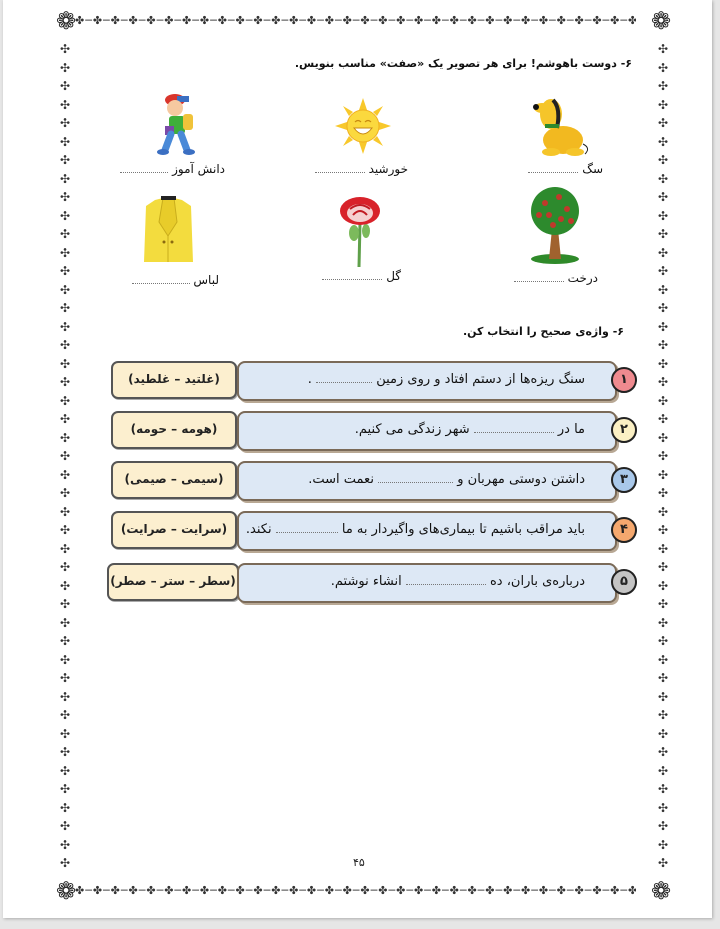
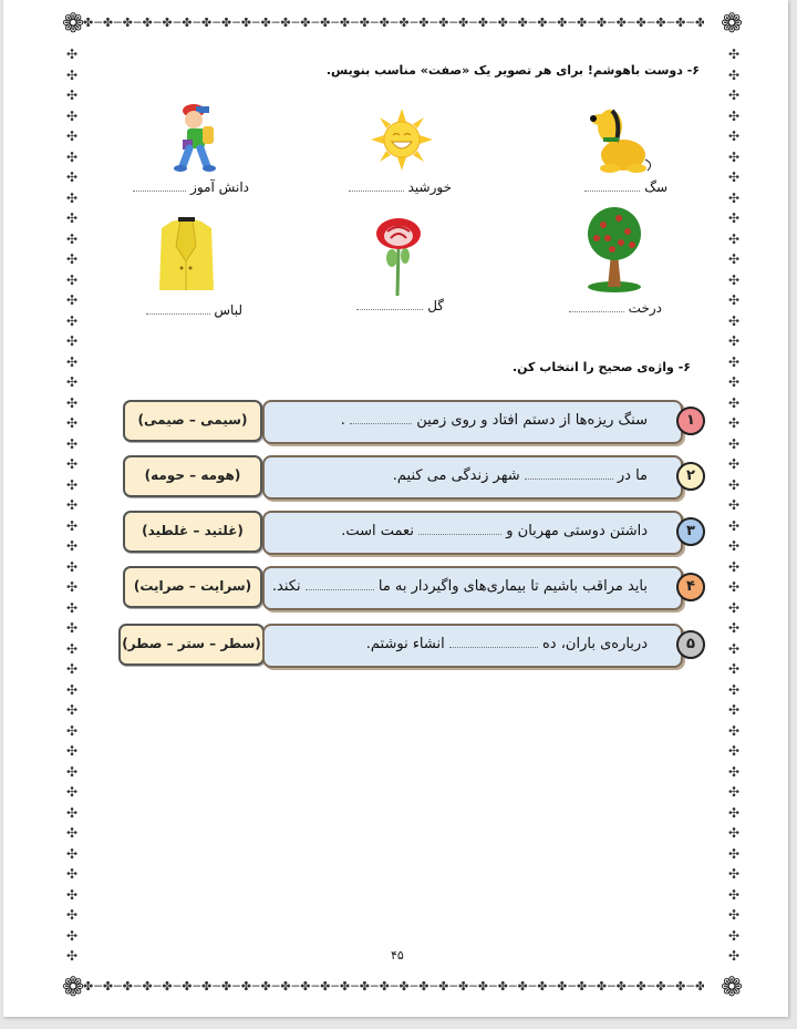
  ✤─✤─✤─✤─✤─✤─✤─✤─✤─✤─✤─✤─✤─✤─✤─✤─✤─✤─✤─✤─✤─✤─✤─✤─✤─✤─✤─✤─✤─✤─✤─✤
  ✤─✤─✤─✤─✤─✤─✤─✤─✤─✤─✤─✤─✤─✤─✤─✤─✤─✤─✤─✤─✤─✤─✤─✤─✤─✤─✤─✤─✤─✤─✤─✤
  ✣ ✣ ✣ ✣ ✣ ✣ ✣ ✣ ✣ ✣ ✣ ✣ ✣ ✣ ✣ ✣ ✣ ✣ ✣ ✣ ✣ ✣ ✣ ✣ ✣ ✣ ✣ ✣ ✣ ✣ ✣ ✣ ✣ ✣ ✣ ✣ ✣ ✣ ✣ ✣ ✣ ✣ ✣ ✣ ✣
  ✣ ✣ ✣ ✣ ✣ ✣ ✣ ✣ ✣ ✣ ✣ ✣ ✣ ✣ ✣ ✣ ✣ ✣ ✣ ✣ ✣ ✣ ✣ ✣ ✣ ✣ ✣ ✣ ✣ ✣ ✣ ✣ ✣ ✣ ✣ ✣ ✣ ✣ ✣ ✣ ✣ ✣ ✣ ✣ ✣
  ❁
  ❁
  ❁
  ❁
  ۶- دوست باهوشم! برای هر تصویر یک «صفت» مناسب بنویس.
  سگ
  خورشید
  دانش آموز
  درخت
  گل
  لباس
  ۶- واژه‌ی صحیح را انتخاب کن.
- (غلتید – غلطید)
+ (سیمی – صیمی)
  سنگ ریزه‌ها از دستم افتاد و روی زمین .
  ۱
  (هومه – حومه)
  ما در شهر زندگی می کنیم.
  ۲
- (سیمی – صیمی)
+ (غلتید – غلطید)
  داشتن دوستی مهربان و نعمت است.
  ۳
  (سرایت – صرایت)
  باید مراقب باشیم تا بیماری‌های واگیردار به ما نکند.
  ۴
  (سطر – ستر – صطر)
  درباره‌ی باران، ده انشاء نوشتم.
  ۵
  ۴۵
